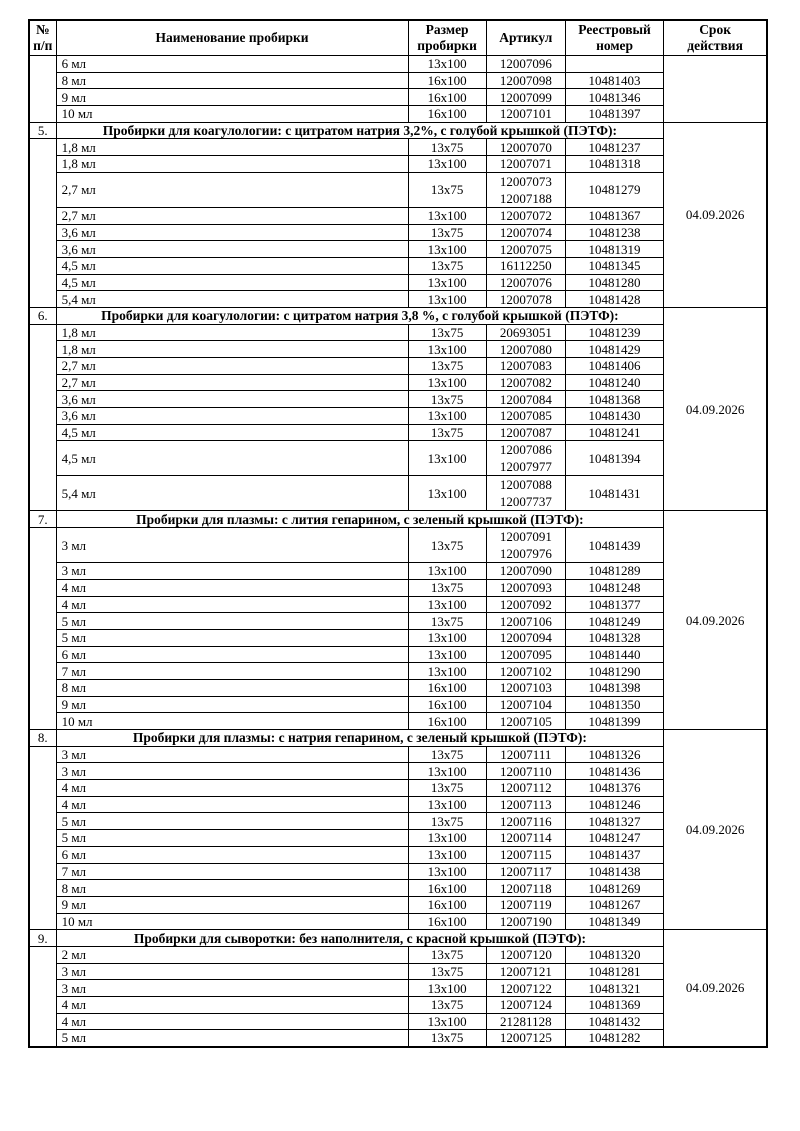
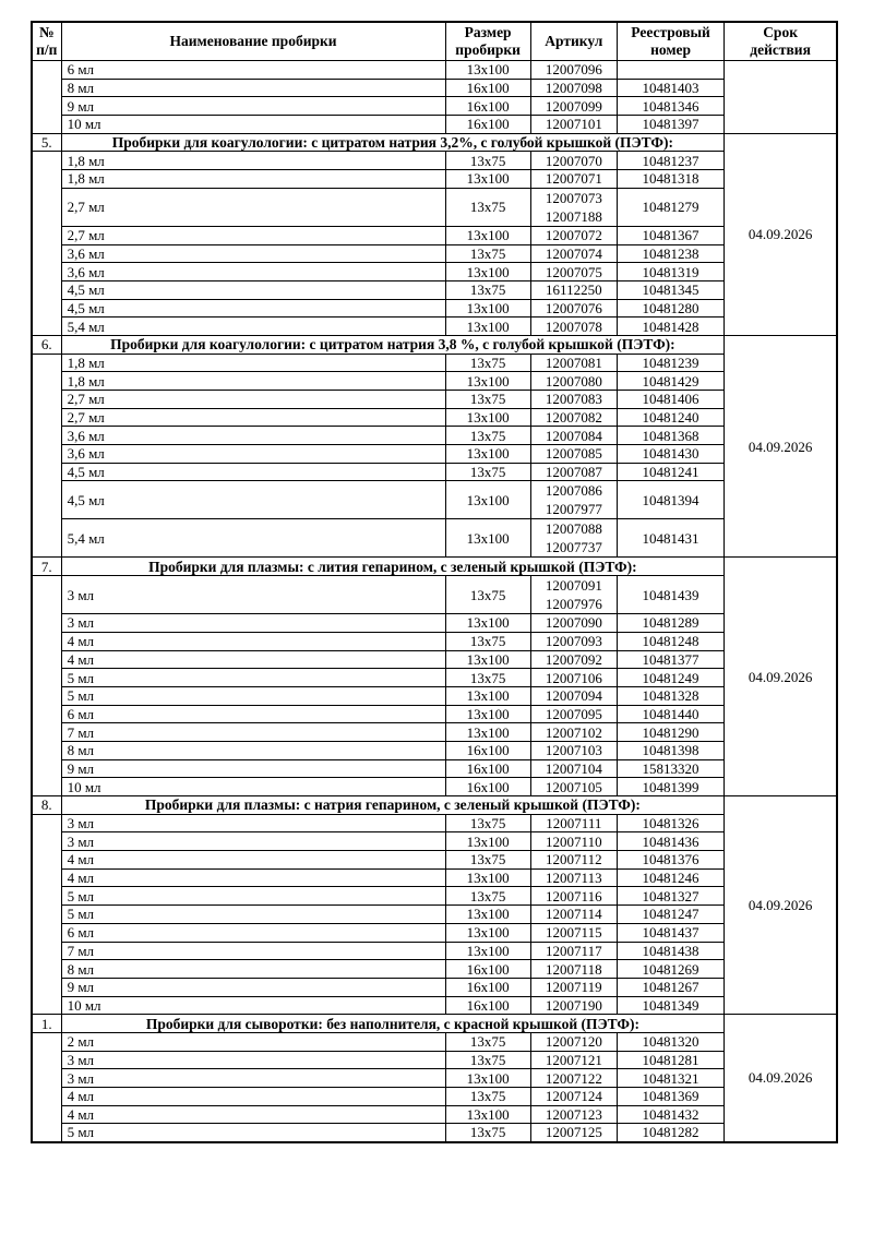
  № п/п	Наименование пробирки	Размер пробирки	Артикул	Реестровый номер	Срок действия
  	6 мл	13x100	12007096
  8 мл	16x100	12007098	10481403
  9 мл	16x100	12007099	10481346
  10 мл	16x100	12007101	10481397
  5.	Пробирки для коагулологии: с цитратом натрия 3,2%, с голубой крышкой (ПЭТФ):	04.09.2026
  	1,8 мл	13x75	12007070	10481237
  1,8 мл	13x100	12007071	10481318
  2,7 мл	13x75	1200707312007188	10481279
  2,7 мл	13x100	12007072	10481367
  3,6 мл	13x75	12007074	10481238
  3,6 мл	13x100	12007075	10481319
  4,5 мл	13x75	16112250	10481345
  4,5 мл	13x100	12007076	10481280
  5,4 мл	13x100	12007078	10481428
  6.	Пробирки для коагулологии: с цитратом натрия 3,8 %, с голубой крышкой (ПЭТФ):	04.09.2026
- 	1,8 мл	13x75	20693051	10481239
+ 	1,8 мл	13x75	12007081	10481239
  1,8 мл	13x100	12007080	10481429
  2,7 мл	13x75	12007083	10481406
  2,7 мл	13x100	12007082	10481240
  3,6 мл	13x75	12007084	10481368
  3,6 мл	13x100	12007085	10481430
  4,5 мл	13x75	12007087	10481241
  4,5 мл	13x100	1200708612007977	10481394
  5,4 мл	13x100	1200708812007737	10481431
  7.	Пробирки для плазмы: с лития гепарином, с зеленый крышкой (ПЭТФ):	04.09.2026
  	3 мл	13x75	1200709112007976	10481439
  3 мл	13x100	12007090	10481289
  4 мл	13x75	12007093	10481248
  4 мл	13x100	12007092	10481377
  5 мл	13x75	12007106	10481249
  5 мл	13x100	12007094	10481328
  6 мл	13x100	12007095	10481440
  7 мл	13x100	12007102	10481290
  8 мл	16x100	12007103	10481398
- 9 мл	16x100	12007104	10481350
+ 9 мл	16x100	12007104	15813320
  10 мл	16x100	12007105	10481399
  8.	Пробирки для плазмы: с натрия гепарином, с зеленый крышкой (ПЭТФ):	04.09.2026
  	3 мл	13x75	12007111	10481326
  3 мл	13x100	12007110	10481436
  4 мл	13x75	12007112	10481376
  4 мл	13x100	12007113	10481246
  5 мл	13x75	12007116	10481327
  5 мл	13x100	12007114	10481247
  6 мл	13x100	12007115	10481437
  7 мл	13x100	12007117	10481438
  8 мл	16x100	12007118	10481269
  9 мл	16x100	12007119	10481267
  10 мл	16x100	12007190	10481349
- 9.	Пробирки для сыворотки: без наполнителя, с красной крышкой (ПЭТФ):	04.09.2026
+ 1.	Пробирки для сыворотки: без наполнителя, с красной крышкой (ПЭТФ):	04.09.2026
  	2 мл	13x75	12007120	10481320
  3 мл	13x75	12007121	10481281
  3 мл	13x100	12007122	10481321
  4 мл	13x75	12007124	10481369
- 4 мл	13x100	21281128	10481432
+ 4 мл	13x100	12007123	10481432
  5 мл	13x75	12007125	10481282
